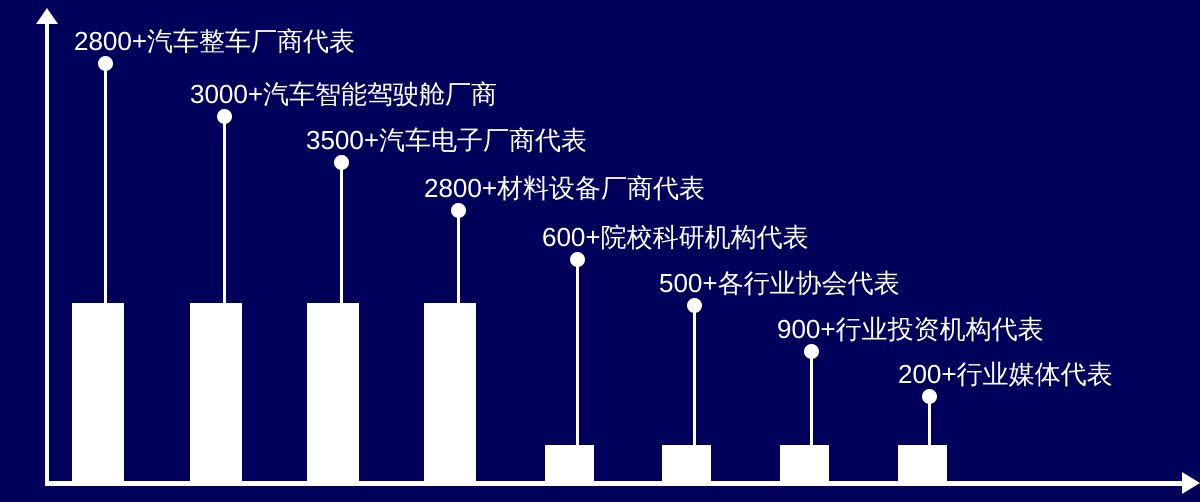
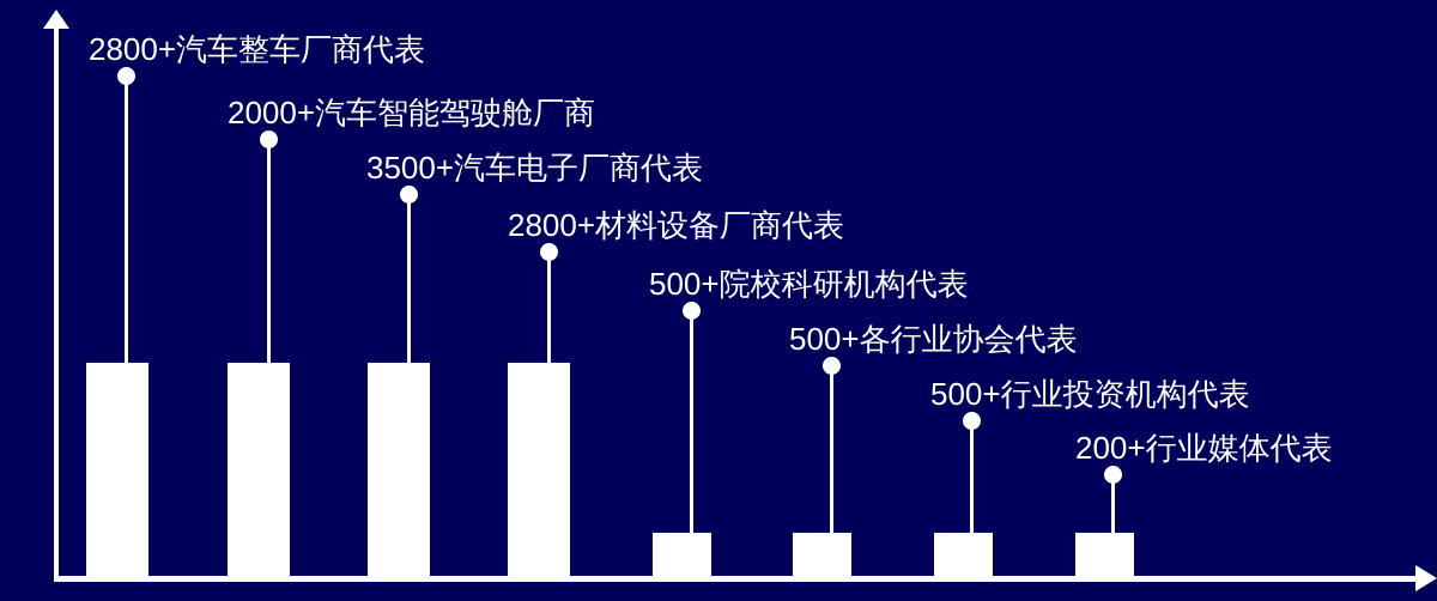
  2800+汽车整车厂商代表
- 3000+汽车智能驾驶舱厂商
+ 2000+汽车智能驾驶舱厂商
  3500+汽车电子厂商代表
  2800+材料设备厂商代表
- 600+院校科研机构代表
+ 500+院校科研机构代表
  500+各行业协会代表
- 900+行业投资机构代表
+ 500+行业投资机构代表
  200+行业媒体代表
